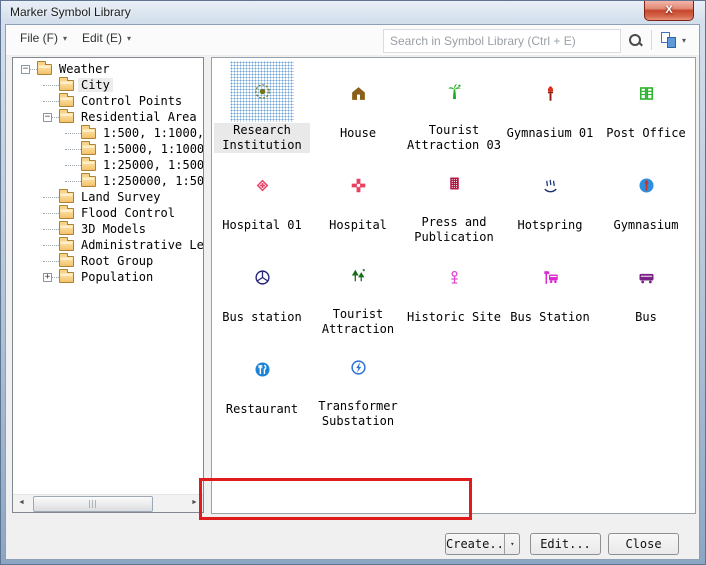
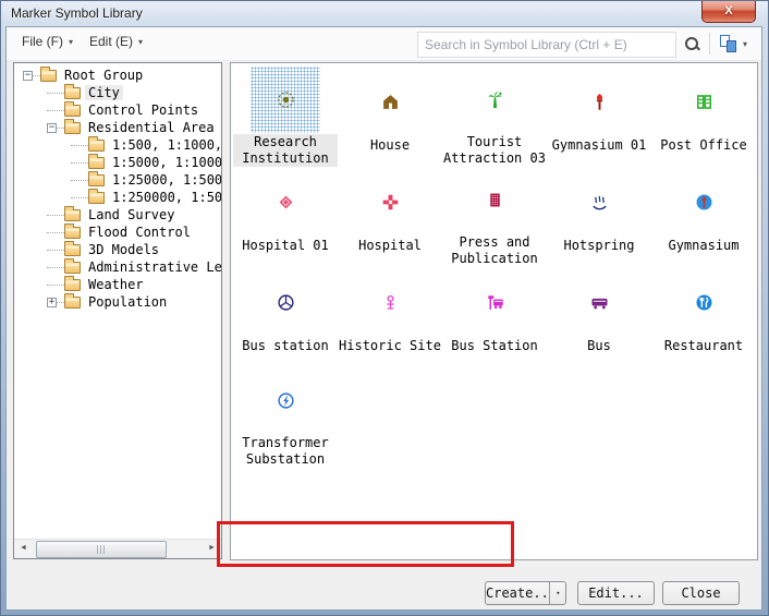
  Marker Symbol Library
  X
  File (F)
  ▾
  Edit (E)
  ▾
  Search in Symbol Library (Ctrl + E)
  ▾
  −
- Weather
+ Root Group
  City
  Control Points
  −
  Residential Area
  1:500, 1:1000,
  1:5000, 1:1000
  1:25000, 1:500
  1:250000, 1:50
  Land Survey
  Flood Control
  3D Models
  Administrative Le
- Root Group
+ Weather
  +
  Population
  Research Institution
  House
  Tourist Attraction 03
  Gymnasium 01
  Post Office
  Hospital 01
  Hospital
  Press and Publication
  Hotspring
  Gymnasium
  Bus station
- Tourist Attraction
  Historic Site
  Bus Station
  Bus
  Restaurant
  Transformer Substation
  Create..
  ▾
  Edit...
  Close
